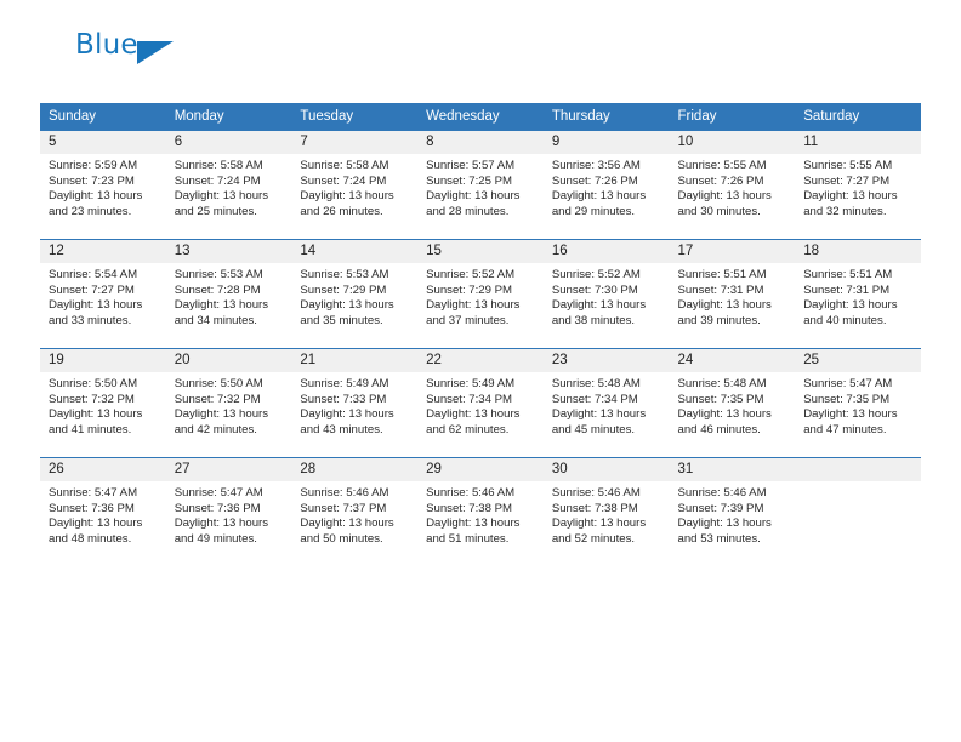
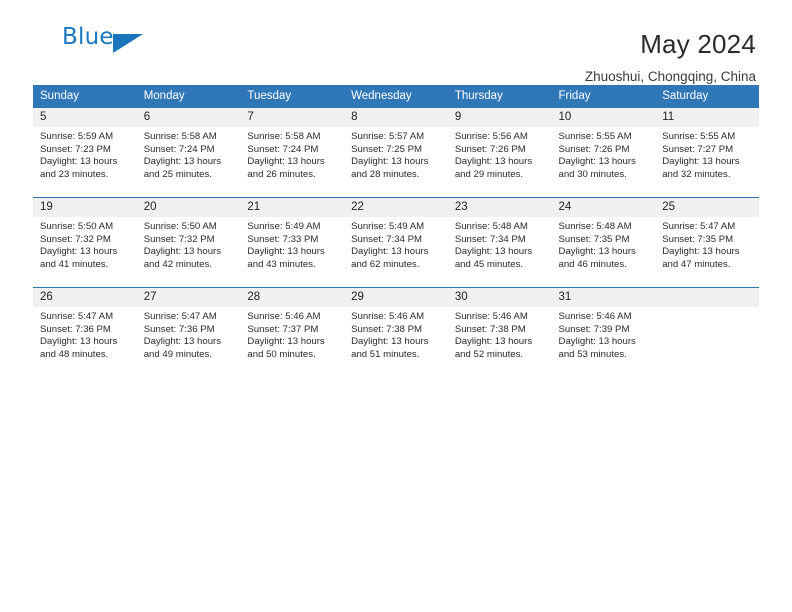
  Blue
+ May 2024
+ Zhuoshui, Chongqing, China
  Sunday	Monday	Tuesday	Wednesday	Thursday	Friday	Saturday
- 5Sunrise: 5:59 AMSunset: 7:23 PMDaylight: 13 hoursand 23 minutes.	6Sunrise: 5:58 AMSunset: 7:24 PMDaylight: 13 hoursand 25 minutes.	7Sunrise: 5:58 AMSunset: 7:24 PMDaylight: 13 hoursand 26 minutes.	8Sunrise: 5:57 AMSunset: 7:25 PMDaylight: 13 hoursand 28 minutes.	9Sunrise: 3:56 AMSunset: 7:26 PMDaylight: 13 hoursand 29 minutes.	10Sunrise: 5:55 AMSunset: 7:26 PMDaylight: 13 hoursand 30 minutes.	11Sunrise: 5:55 AMSunset: 7:27 PMDaylight: 13 hoursand 32 minutes.
+ 5Sunrise: 5:59 AMSunset: 7:23 PMDaylight: 13 hoursand 23 minutes.	6Sunrise: 5:58 AMSunset: 7:24 PMDaylight: 13 hoursand 25 minutes.	7Sunrise: 5:58 AMSunset: 7:24 PMDaylight: 13 hoursand 26 minutes.	8Sunrise: 5:57 AMSunset: 7:25 PMDaylight: 13 hoursand 28 minutes.	9Sunrise: 5:56 AMSunset: 7:26 PMDaylight: 13 hoursand 29 minutes.	10Sunrise: 5:55 AMSunset: 7:26 PMDaylight: 13 hoursand 30 minutes.	11Sunrise: 5:55 AMSunset: 7:27 PMDaylight: 13 hoursand 32 minutes.
- 12Sunrise: 5:54 AMSunset: 7:27 PMDaylight: 13 hoursand 33 minutes.	13Sunrise: 5:53 AMSunset: 7:28 PMDaylight: 13 hoursand 34 minutes.	14Sunrise: 5:53 AMSunset: 7:29 PMDaylight: 13 hoursand 35 minutes.	15Sunrise: 5:52 AMSunset: 7:29 PMDaylight: 13 hoursand 37 minutes.	16Sunrise: 5:52 AMSunset: 7:30 PMDaylight: 13 hoursand 38 minutes.	17Sunrise: 5:51 AMSunset: 7:31 PMDaylight: 13 hoursand 39 minutes.	18Sunrise: 5:51 AMSunset: 7:31 PMDaylight: 13 hoursand 40 minutes.
  19Sunrise: 5:50 AMSunset: 7:32 PMDaylight: 13 hoursand 41 minutes.	20Sunrise: 5:50 AMSunset: 7:32 PMDaylight: 13 hoursand 42 minutes.	21Sunrise: 5:49 AMSunset: 7:33 PMDaylight: 13 hoursand 43 minutes.	22Sunrise: 5:49 AMSunset: 7:34 PMDaylight: 13 hoursand 62 minutes.	23Sunrise: 5:48 AMSunset: 7:34 PMDaylight: 13 hoursand 45 minutes.	24Sunrise: 5:48 AMSunset: 7:35 PMDaylight: 13 hoursand 46 minutes.	25Sunrise: 5:47 AMSunset: 7:35 PMDaylight: 13 hoursand 47 minutes.
  26Sunrise: 5:47 AMSunset: 7:36 PMDaylight: 13 hoursand 48 minutes.	27Sunrise: 5:47 AMSunset: 7:36 PMDaylight: 13 hoursand 49 minutes.	28Sunrise: 5:46 AMSunset: 7:37 PMDaylight: 13 hoursand 50 minutes.	29Sunrise: 5:46 AMSunset: 7:38 PMDaylight: 13 hoursand 51 minutes.	30Sunrise: 5:46 AMSunset: 7:38 PMDaylight: 13 hoursand 52 minutes.	31Sunrise: 5:46 AMSunset: 7:39 PMDaylight: 13 hoursand 53 minutes.
